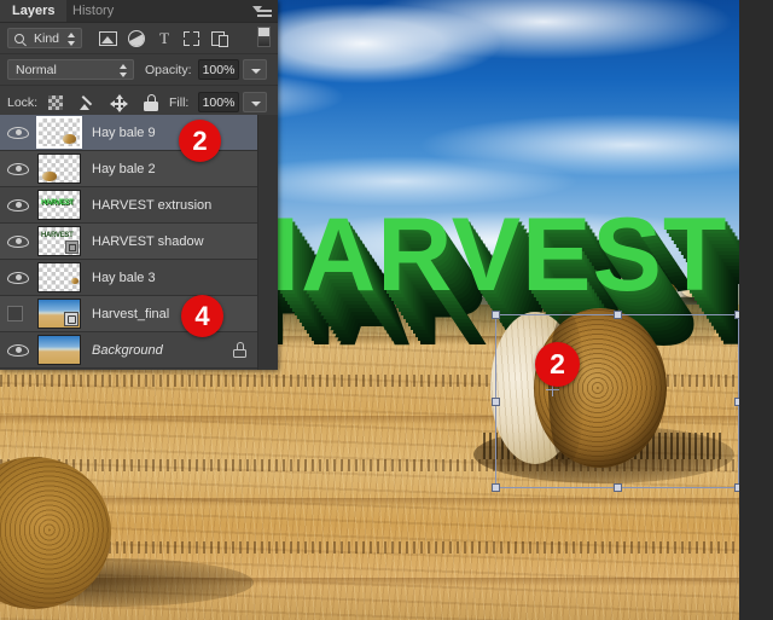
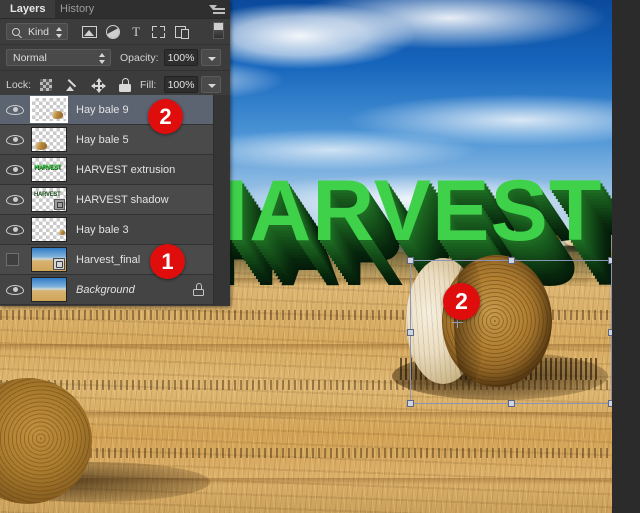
  ARVEST
  Layers
  History
  Kind
  T
  Normal
  Opacity:
  100%
  Lock:
  Fill:
  100%
  Hay bale 9
- Hay bale 2
+ Hay bale 5
  HARVEST extrusion
  HARVEST shadow
  Hay bale 3
  Harvest_final
  Background
  2
- 4
+ 1
  2
